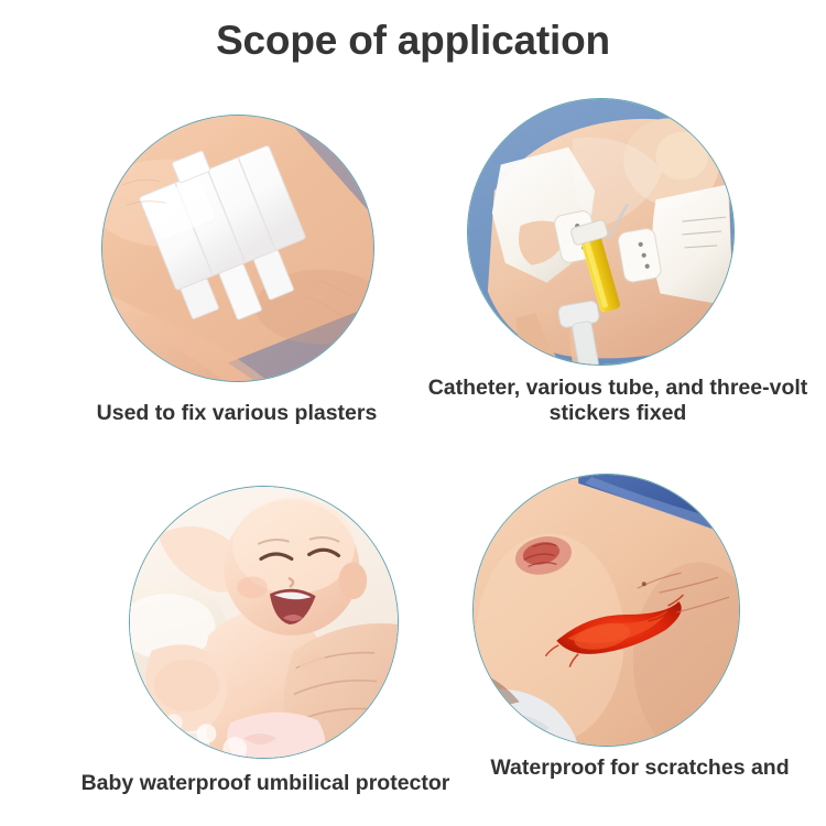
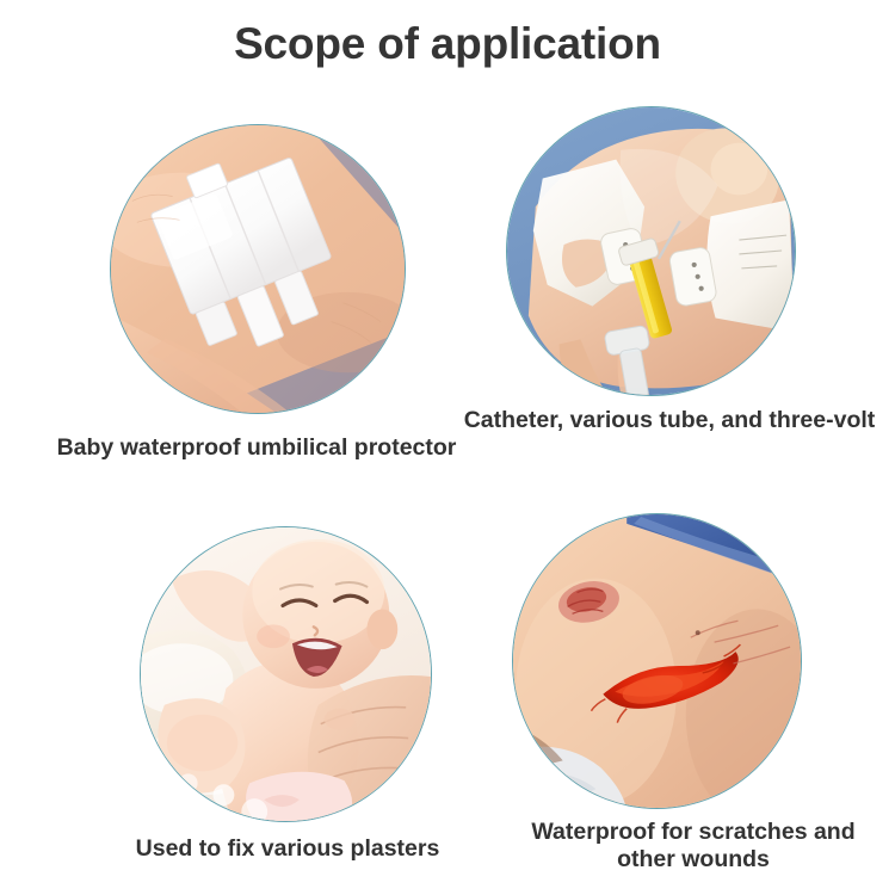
  Scope of application
- Used to fix various plasters
+ Baby waterproof umbilical protector
  Catheter, various tube, and three-volt
- stickers fixed
- Baby waterproof umbilical protector
+ Used to fix various plasters
  Waterproof for scratches and
+ other wounds
